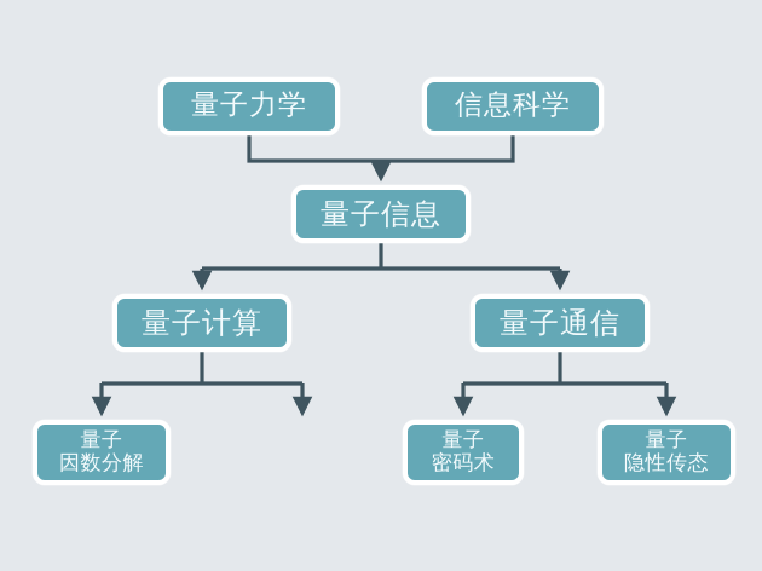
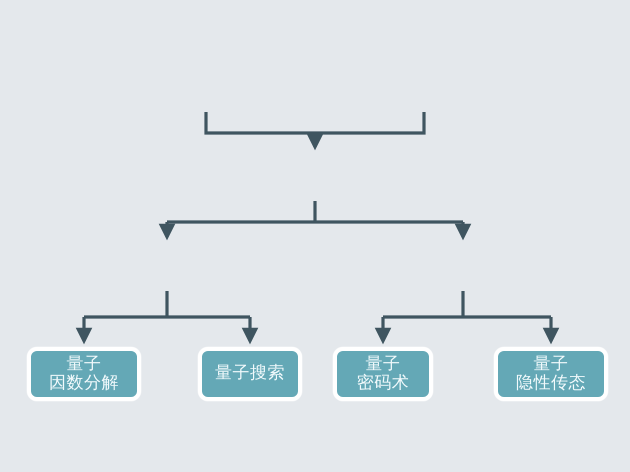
- 量子力学
- 信息科学
- 量子信息
- 量子计算
- 量子通信
  量子
  因数分解
+ 量子搜索
  量子
  密码术
  量子
  隐性传态
